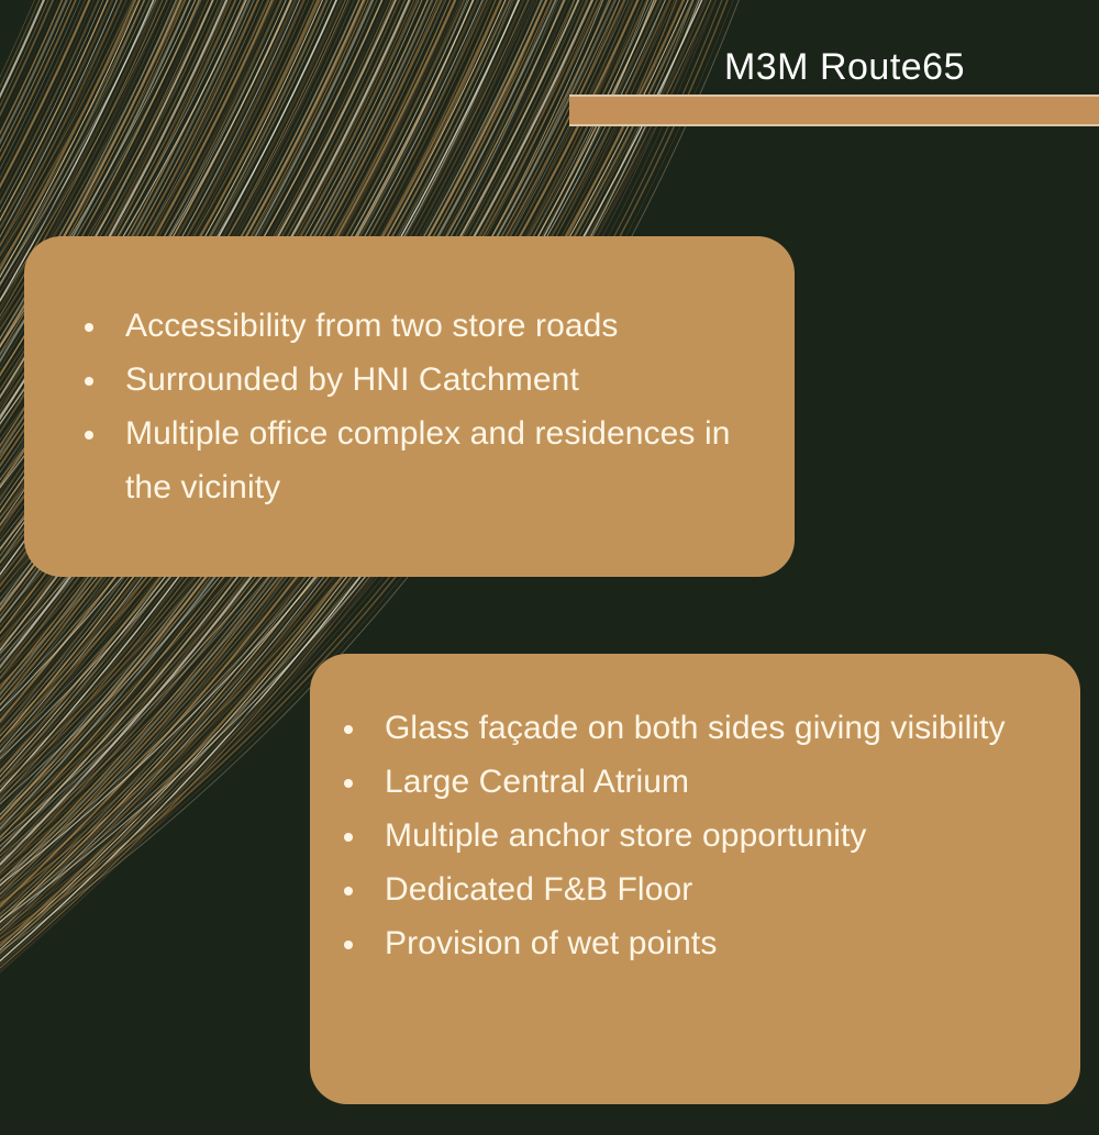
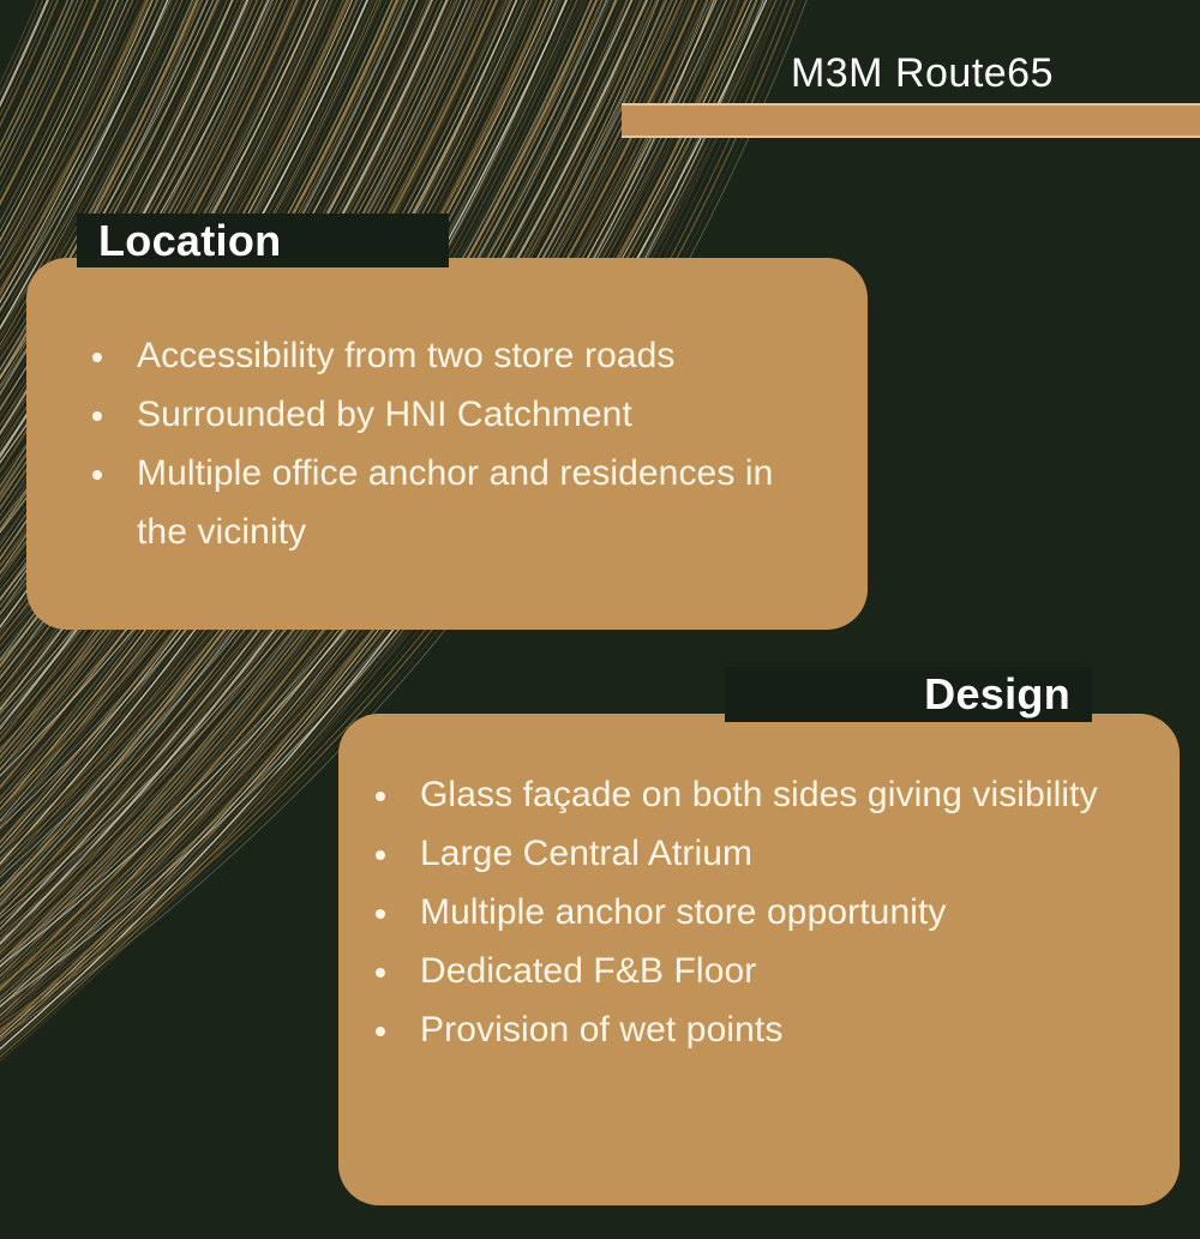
  M3M Route65
+ Location
  Accessibility from two store roads
  Surrounded by HNI Catchment
- Multiple office complex and residences in the vicinity
+ Multiple office anchor and residences in the vicinity
+ Design
  Glass façade on both sides giving visibility
  Large Central Atrium
  Multiple anchor store opportunity
  Dedicated F&B Floor
  Provision of wet points
